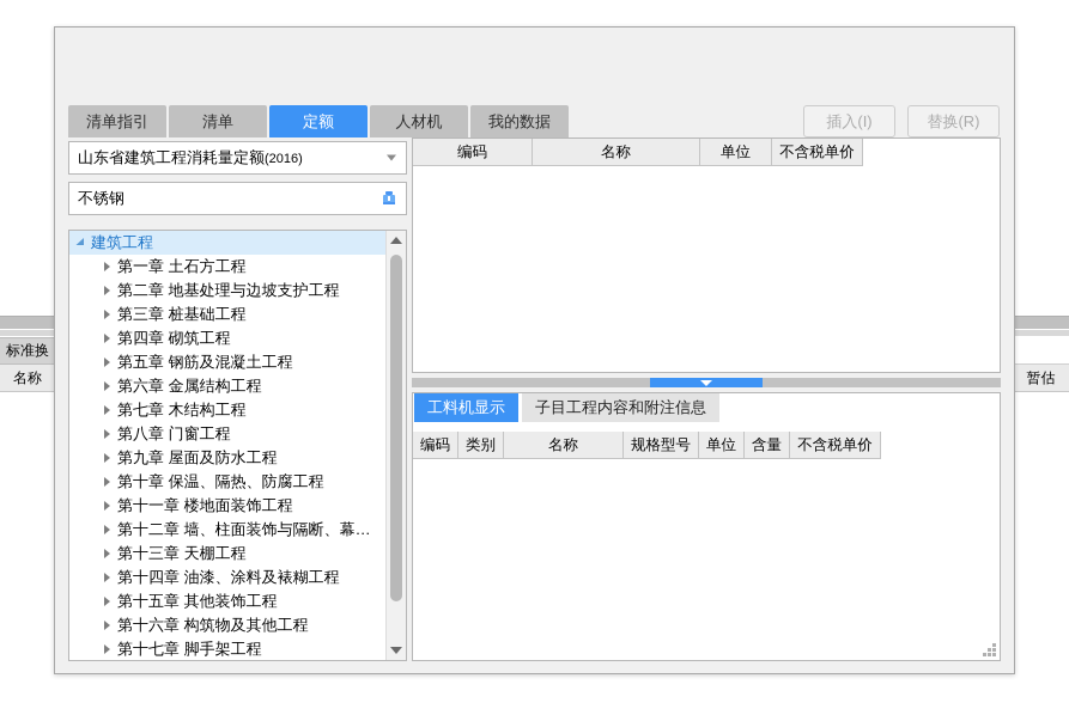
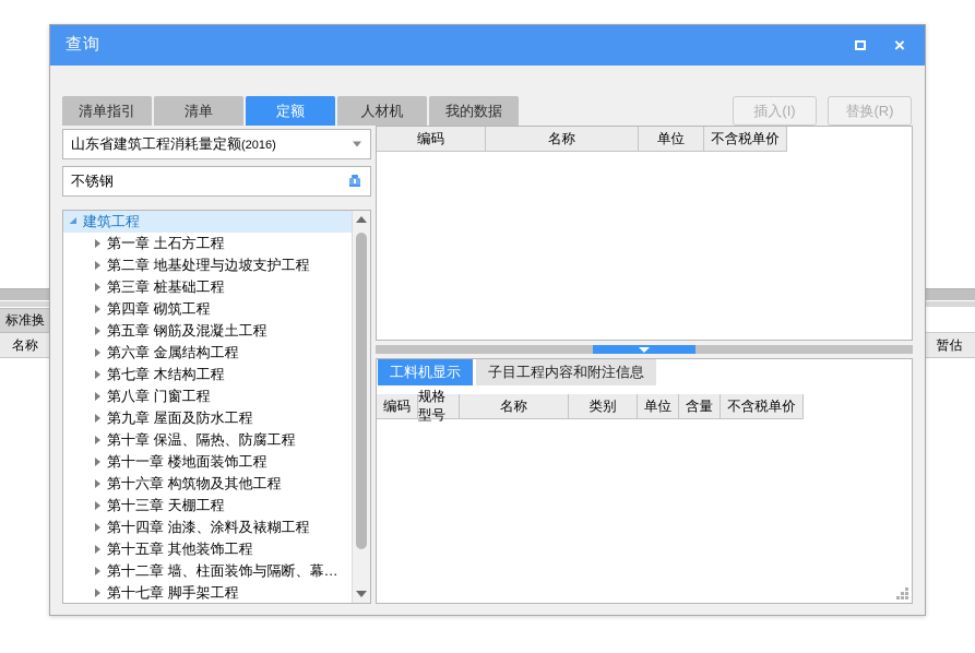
  标准换
  名称
  暂估
+ 查询
+ ×
  清单指引
  清单
  定额
  人材机
  我的数据
  插入(I)
  替换(R)
  山东省建筑工程消耗量定额(2016)
  不锈钢
  建筑工程
  第一章 土石方工程
  第二章 地基处理与边坡支护工程
  第三章 桩基础工程
  第四章 砌筑工程
  第五章 钢筋及混凝土工程
  第六章 金属结构工程
  第七章 木结构工程
  第八章 门窗工程
  第九章 屋面及防水工程
  第十章 保温、隔热、防腐工程
  第十一章 楼地面装饰工程
- 第十二章 墙、柱面装饰与隔断、幕…
+ 第十六章 构筑物及其他工程
  第十三章 天棚工程
  第十四章 油漆、涂料及裱糊工程
  第十五章 其他装饰工程
- 第十六章 构筑物及其他工程
+ 第十二章 墙、柱面装饰与隔断、幕…
  第十七章 脚手架工程
  编码
  名称
  单位
  不含税单价
  工料机显示
  子目工程内容和附注信息
  编码
- 类别
+ 规格型号
  名称
- 规格型号
+ 类别
  单位
  含量
  不含税单价
